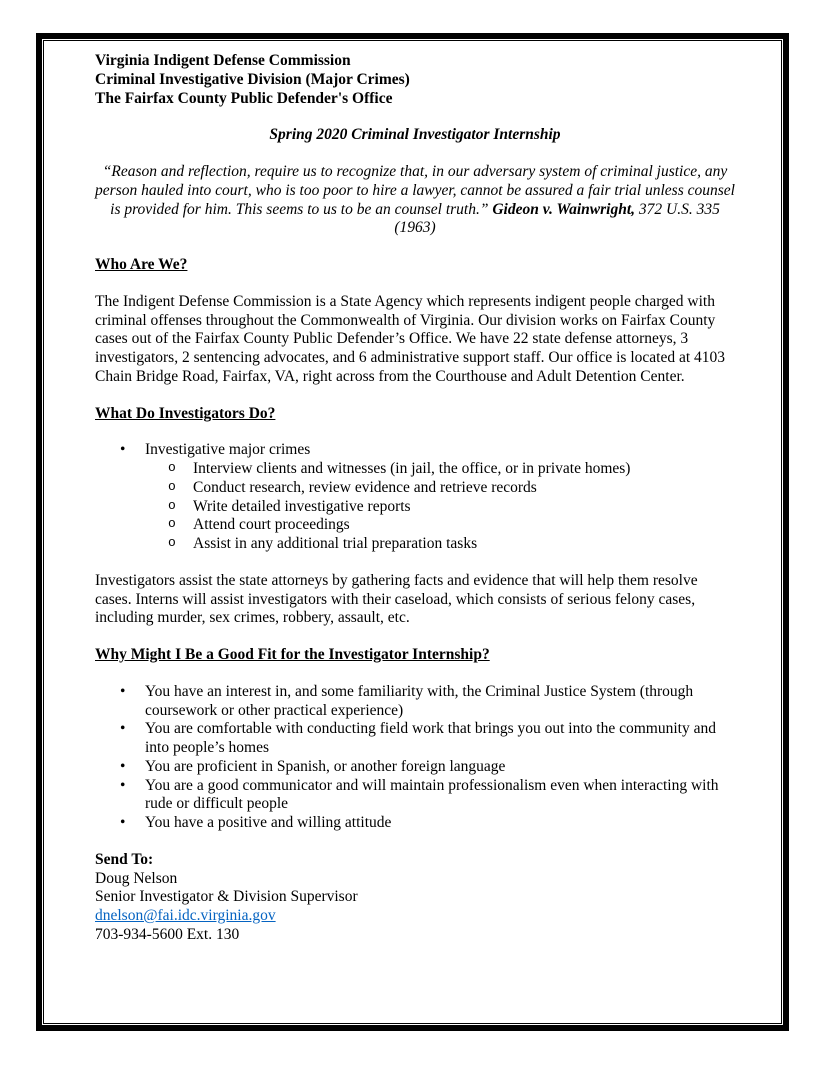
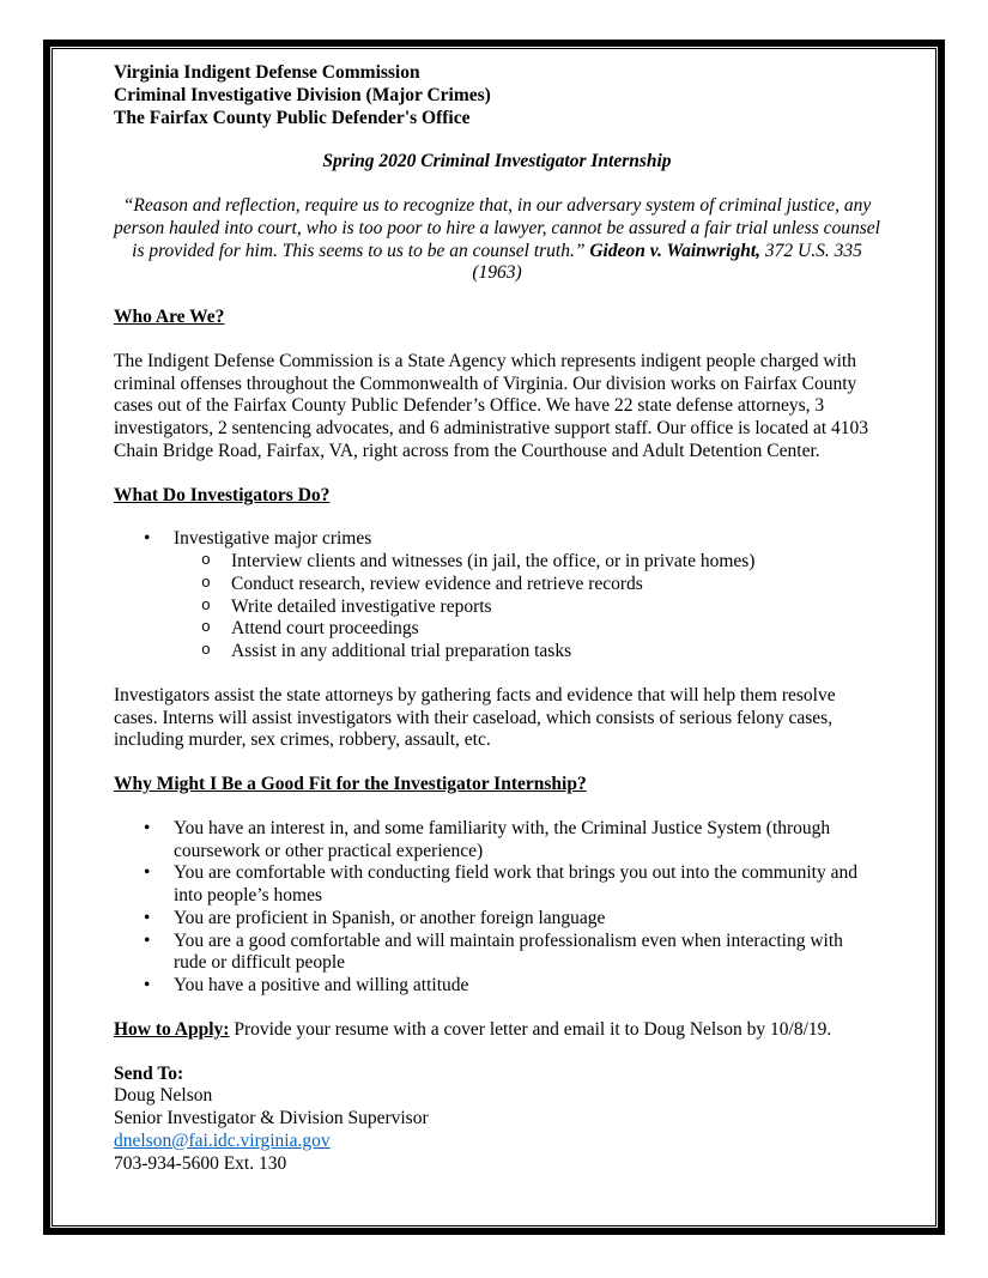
  Virginia Indigent Defense Commission
  Criminal Investigative Division (Major Crimes)
  The Fairfax County Public Defender's Office
  Spring 2020 Criminal Investigator Internship
  “Reason and reflection, require us to recognize that, in our adversary system of criminal justice, any person hauled into court, who is too poor to hire a lawyer, cannot be assured a fair trial unless counsel is provided for him. This seems to us to be an counsel truth.” Gideon v. Wainwright, 372 U.S. 335 (1963)
  Who Are We?
  The Indigent Defense Commission is a State Agency which represents indigent people charged with criminal offenses throughout the Commonwealth of Virginia. Our division works on Fairfax County cases out of the Fairfax County Public Defender’s Office. We have 22 state defense attorneys, 3 investigators, 2 sentencing advocates, and 6 administrative support staff. Our office is located at 4103 Chain Bridge Road, Fairfax, VA, right across from the Courthouse and Adult Detention Center.
  What Do Investigators Do?
  Investigative major crimes
  Interview clients and witnesses (in jail, the office, or in private homes)
  Conduct research, review evidence and retrieve records
  Write detailed investigative reports
  Attend court proceedings
  Assist in any additional trial preparation tasks
  Investigators assist the state attorneys by gathering facts and evidence that will help them resolve cases. Interns will assist investigators with their caseload, which consists of serious felony cases, including murder, sex crimes, robbery, assault, etc.
  Why Might I Be a Good Fit for the Investigator Internship?
  You have an interest in, and some familiarity with, the Criminal Justice System (through coursework or other practical experience)
  You are comfortable with conducting field work that brings you out into the community and into people’s homes
  You are proficient in Spanish, or another foreign language
- You are a good communicator and will maintain professionalism even when interacting with rude or difficult people
+ You are a good comfortable and will maintain professionalism even when interacting with rude or difficult people
  You have a positive and willing attitude
+ How to Apply: Provide your resume with a cover letter and email it to Doug Nelson by 10/8/19.
  Send To:
  Doug Nelson
  Senior Investigator & Division Supervisor
  dnelson@fai.idc.virginia.gov
  703-934-5600 Ext. 130
